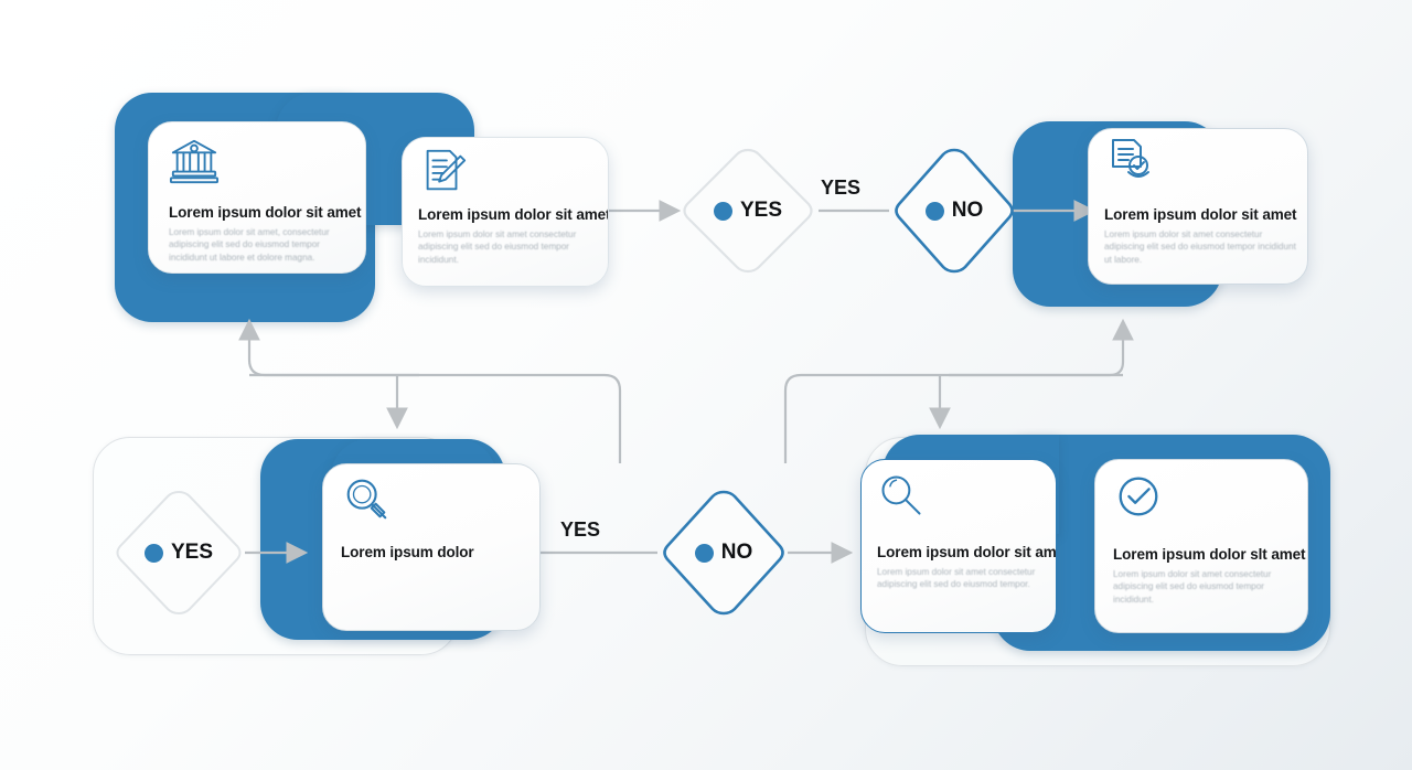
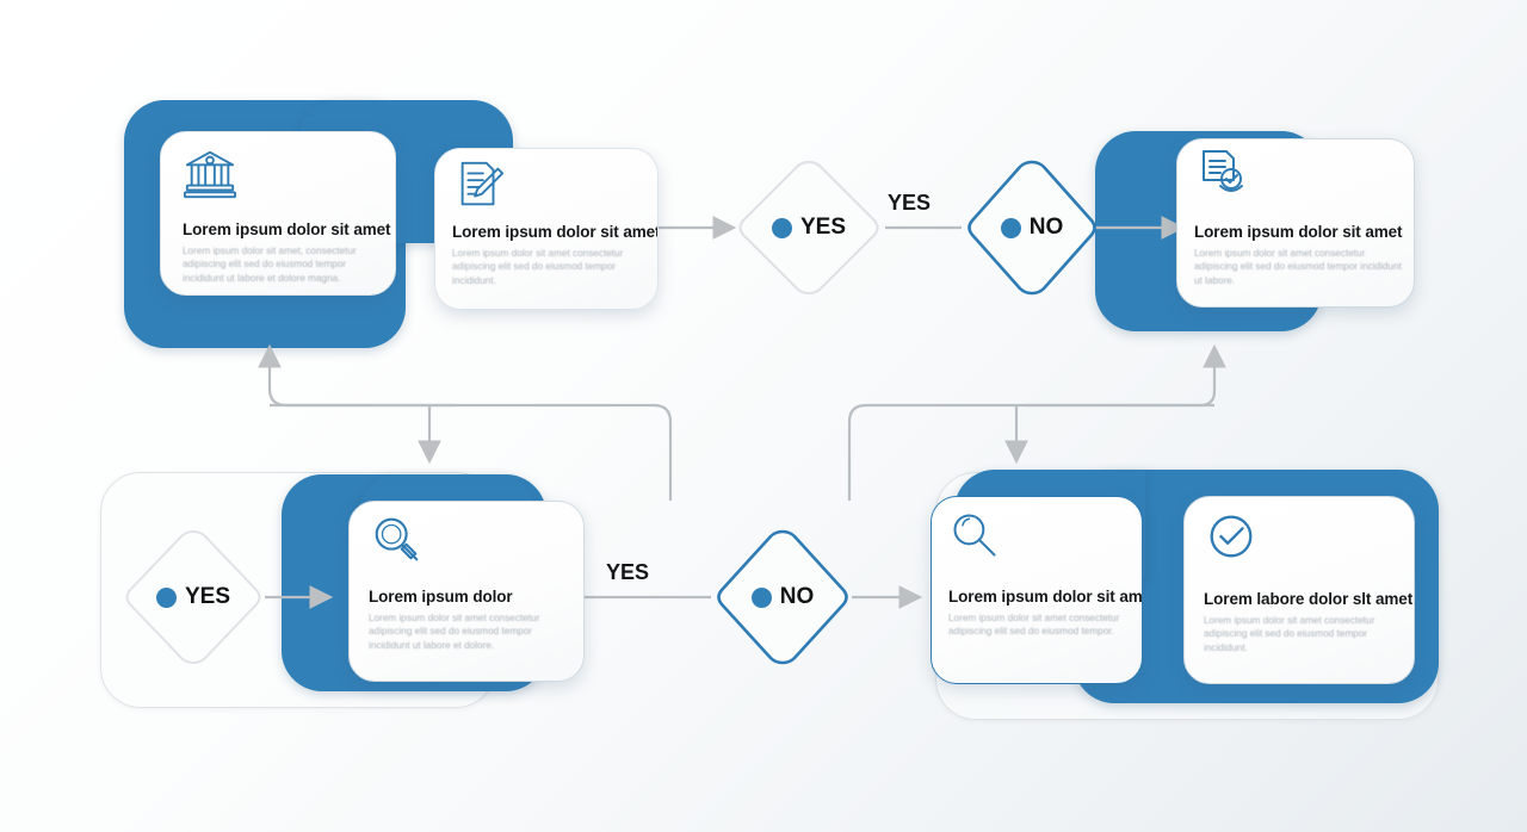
  YES
  YES
  Lorem ipsum dolor sit amet
  Lorem ipsum dolor sit amet, consectetur adipiscing elit sed do eiusmod tempor incididunt ut labore et dolore magna.
  Lorem ipsum dolor sit ame
  Lorem ipsum dolor sit amet consectetur adipiscing elit sed do eiusmod tempor incididunt.
  Lorem ipsum dolor sit amet
  Lorem ipsum dolor sit amet consectetur adipiscing elit sed do eiusmod tempor incididunt ut labore.
  Lorem ipsum dolor
+ Lorem ipsum dolor sit amet consectetur adipiscing elit sed do eiusmod tempor incididunt ut labore et dolore.
  Lorem ipsum dolor sit am
  Lorem ipsum dolor sit amet consectetur adipiscing elit sed do eiusmod tempor.
- Lorem ipsum dolor slt amet
+ Lorem labore dolor slt amet
  Lorem ipsum dolor sit amet consectetur adipiscing elit sed do eiusmod tempor incididunt.
  YES
  NO
  YES
  NO
